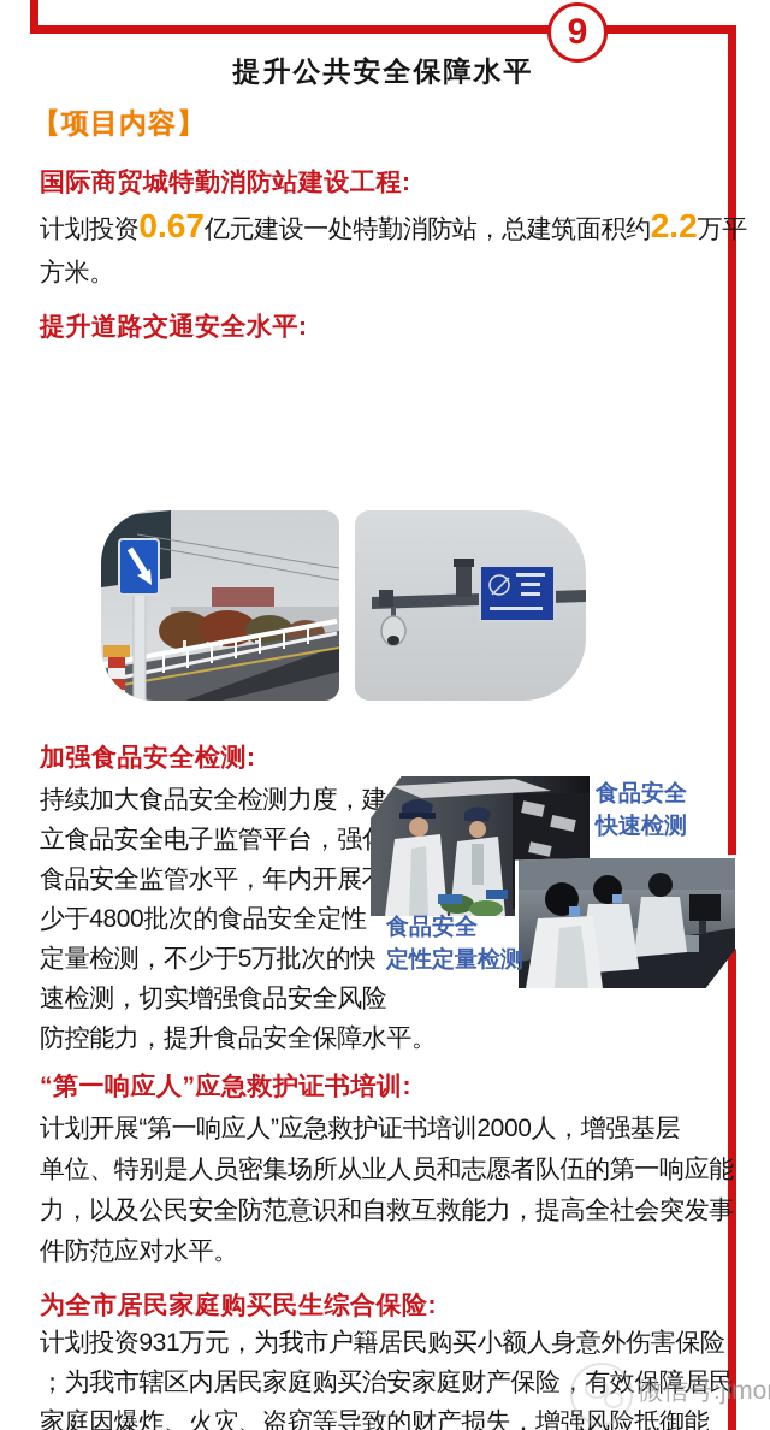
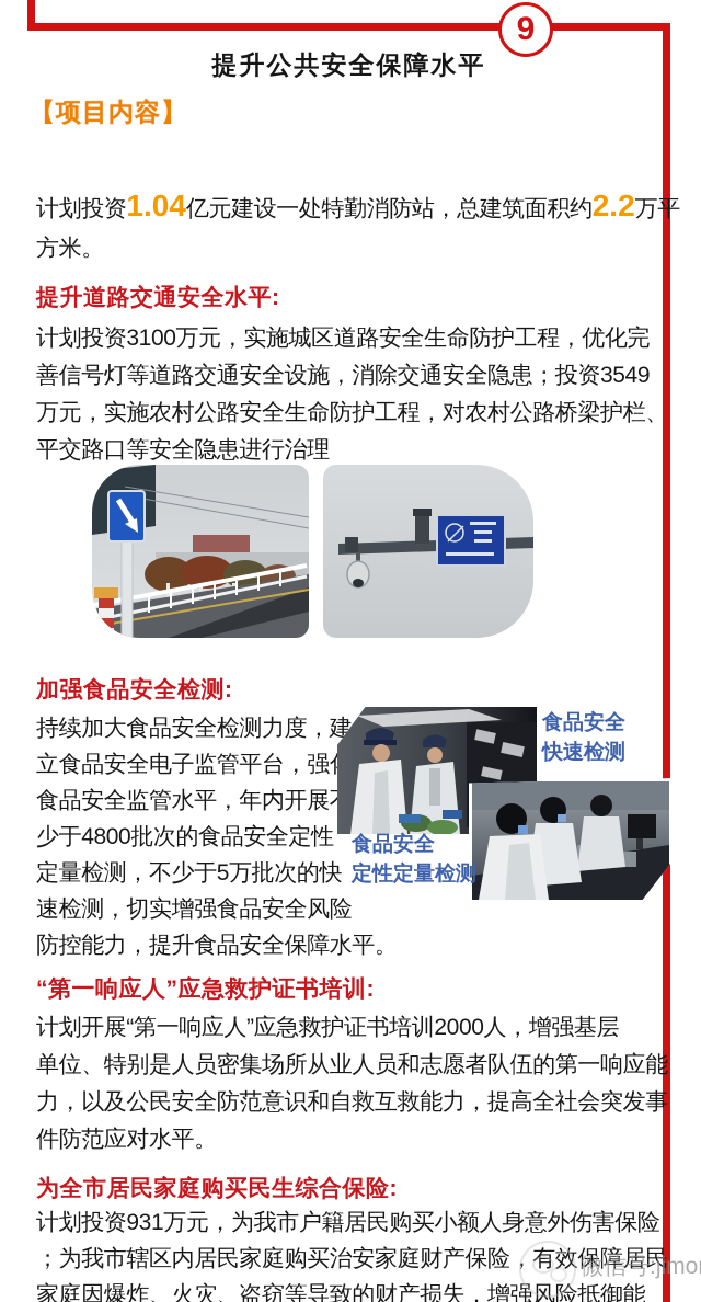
  9
  提升公共安全保障水平
  【项目内容】
- 国际商贸城特勤消防站建设工程:
- 计划投资0.67亿元建设一处特勤消防站，总建筑面积约2.2万平
+ 计划投资1.04亿元建设一处特勤消防站，总建筑面积约2.2万平
  方米。
  提升道路交通安全水平:
+ 计划投资3100万元，实施城区道路安全生命防护工程，优化完
+ 善信号灯等道路交通安全设施，消除交通安全隐患；投资3549
+ 万元，实施农村公路安全生命防护工程，对农村公路桥梁护栏、
+ 平交路口等安全隐患进行治理
  加强食品安全检测:
  持续加大食品安全检测力度，建
  立食品安全电子监管平台，强
  食品安全监管水平，年内开展
  少于4800批次的食品安全定性
  定量检测，不少于5万批次的快
  速检测，切实增强食品安全风险
  防控能力，提升食品安全保障水平。
  食品安全
  快速检测
  食品安全
  定性定量检测
  “第一响应人”应急救护证书培训:
  计划开展“第一响应人”应急救护证书培训2000人，增强基层
  单位、特别是人员密集场所从业人员和志愿者队伍的第一响应能
  力，以及公民安全防范意识和自救互救能力，提高全社会突发事
  件防范应对水平。
  为全市居民家庭购买民生综合保险:
  计划投资931万元，为我市户籍居民购买小额人身意外伤害保险
  ；为我市辖区内居民家庭购买治安家庭财产保险，有效保障居民
  家庭因爆炸、火灾、盗窃等导致的财产损失，增强风险抵御能
  微信号:jimo
